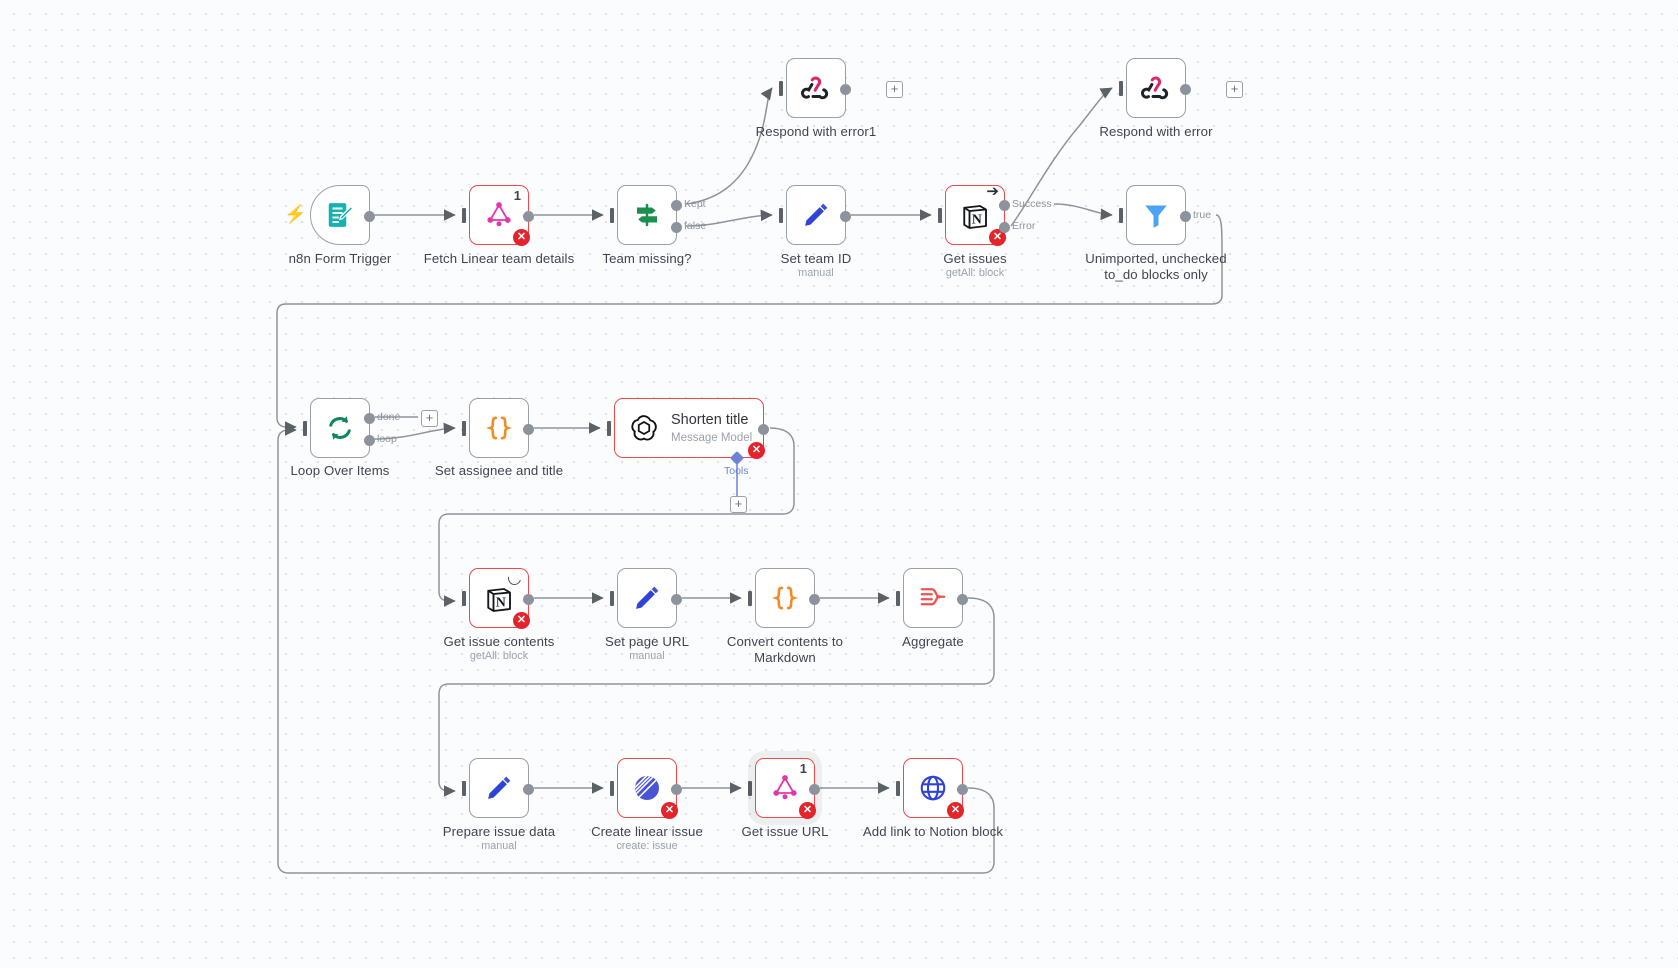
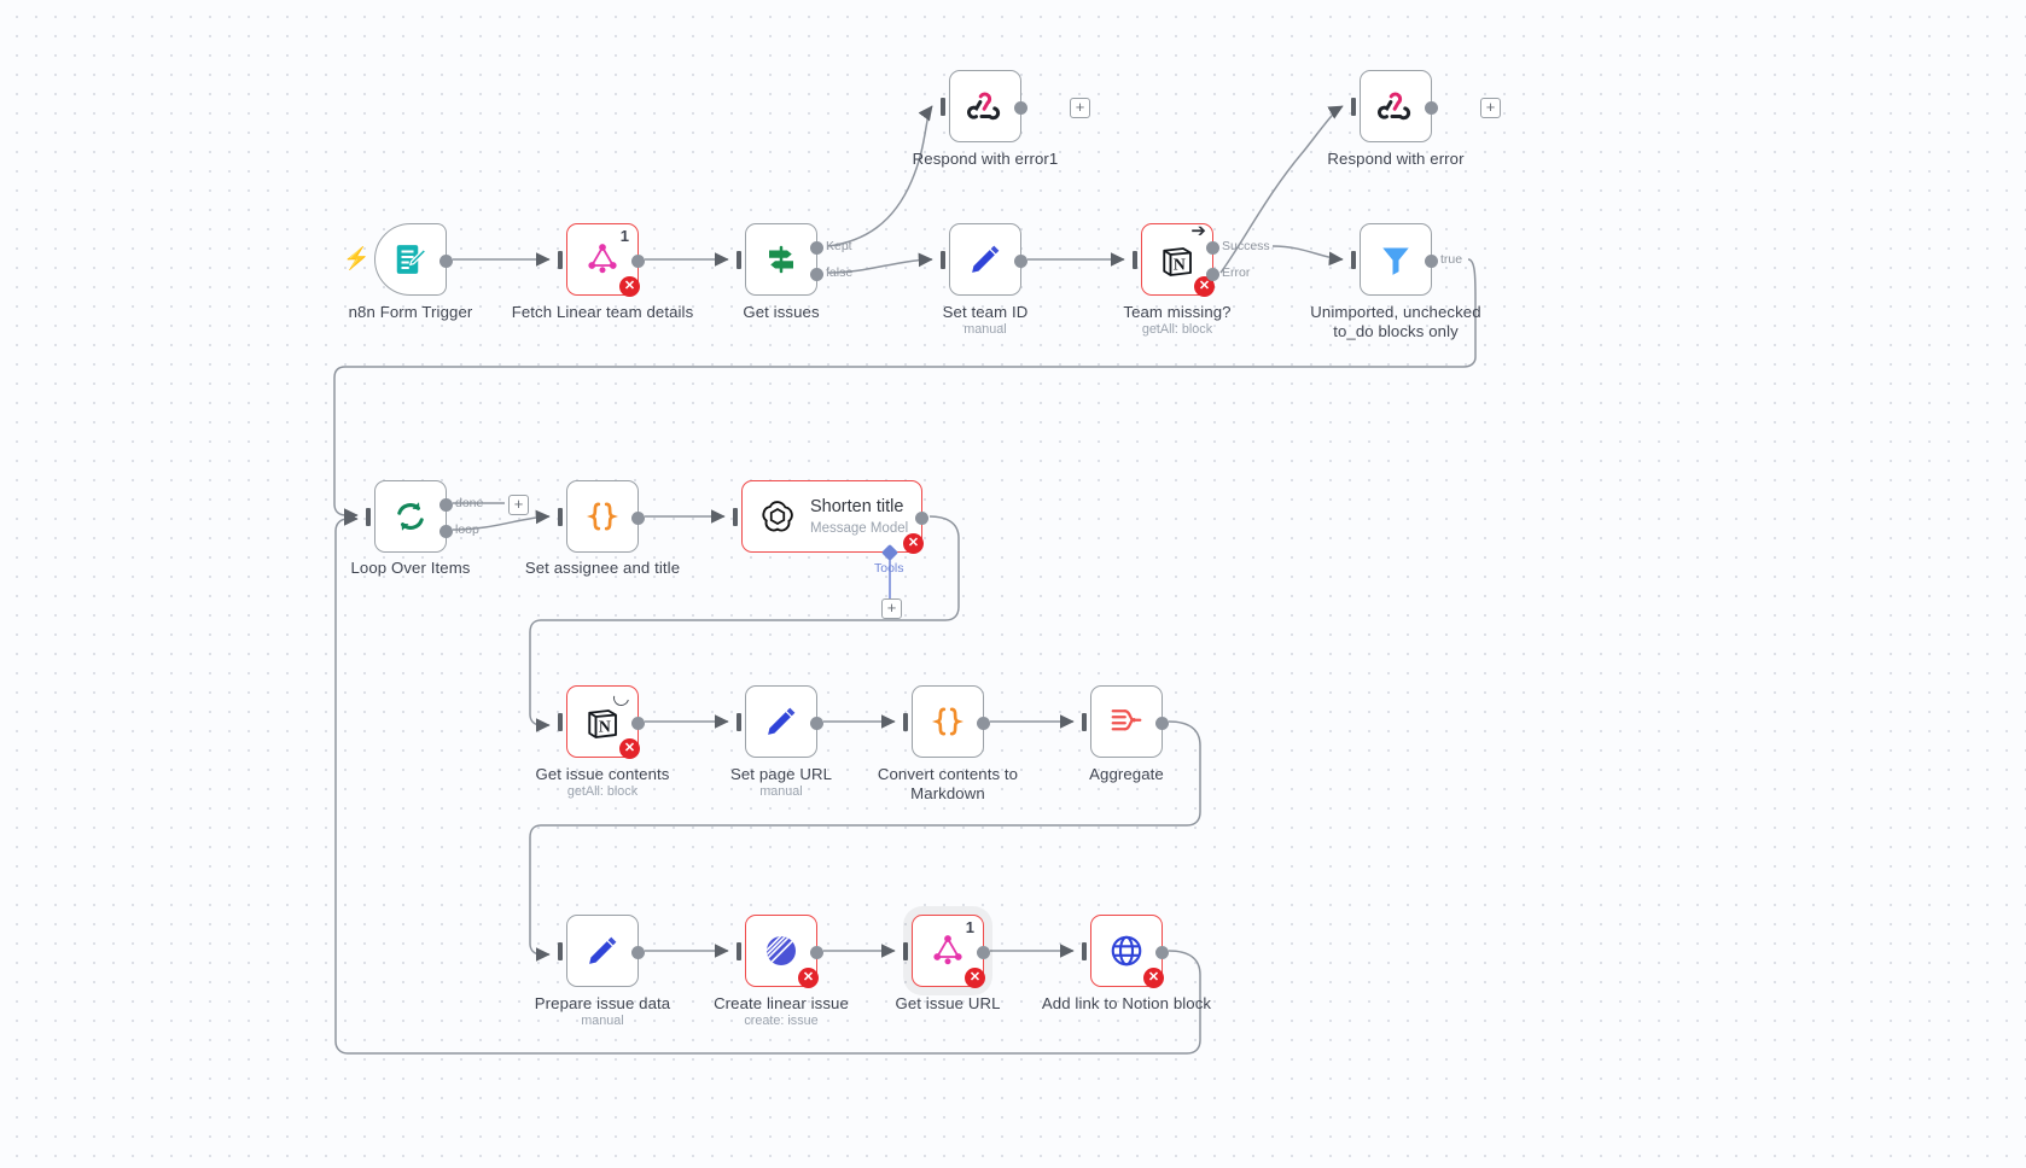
  ⚡
  n8n Form Trigger
  1
  ✕
  Fetch Linear team details
  Kept
  false
- Team missing?
+ Get issues
  +
  Respond with error1
  Set team ID
  manual
  ➔
  N
  ✕
  Success
  Error
- Get issues
+ Team missing?
  getAll: block
  +
  Respond with error
  true
  Unimported, unchecked
  to_do blocks only
  done
  loop
  +
  Loop Over Items
  Set assignee and title
  Shorten title
  Message Model
  ✕
  Tools
  +
  N
  ✕
  Get issue contents
  getAll: block
  Set page URL
  manual
  Convert contents to
  Markdown
  Aggregate
  Prepare issue data
  manual
  ✕
  Create linear issue
  create: issue
  1
  ✕
  Get issue URL
  ✕
  Add link to Notion block
